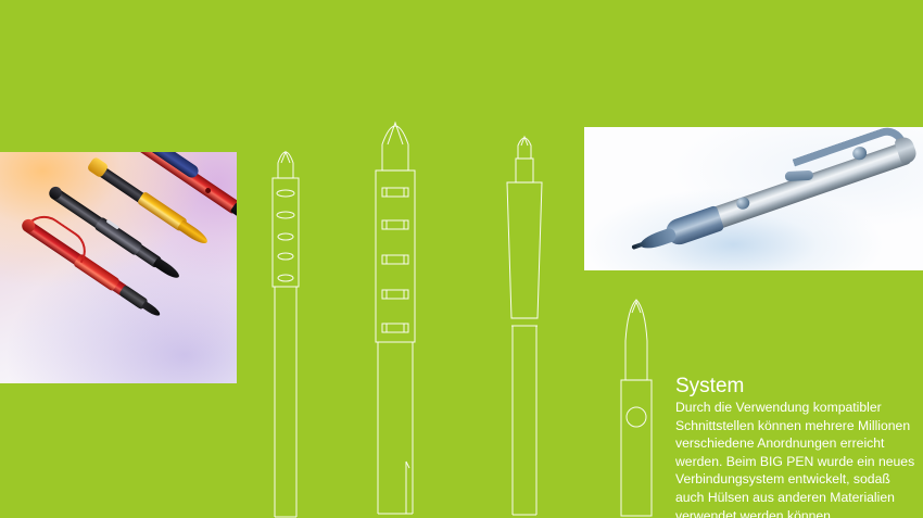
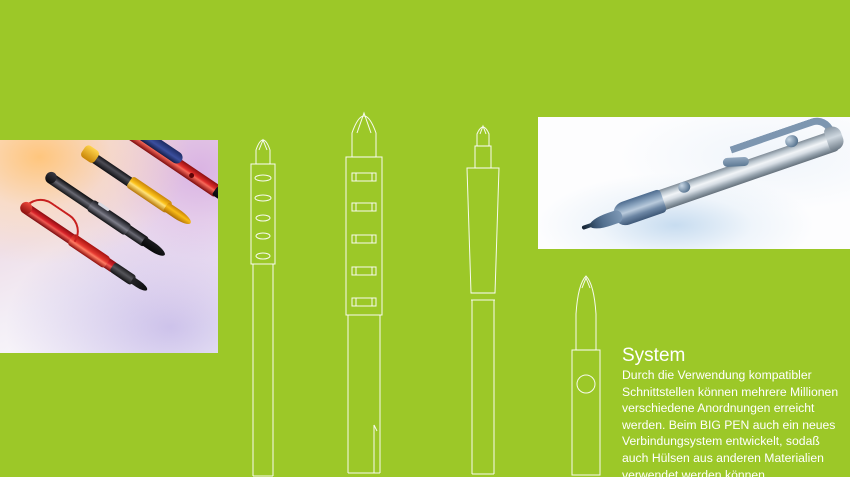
  System
- Durch die Verwendung kompatibler Schnittstellen können mehrere Millionen verschiedene Anordnungen erreicht werden. Beim BIG PEN wurde ein neues Verbindungsystem entwickelt, sodaß auch Hülsen aus anderen Materialien verwendet werden können.
+ Durch die Verwendung kompatibler Schnittstellen können mehrere Millionen verschiedene Anordnungen erreicht werden. Beim BIG PEN auch ein neues Verbindungsystem entwickelt, sodaß auch Hülsen aus anderen Materialien verwendet werden können.
